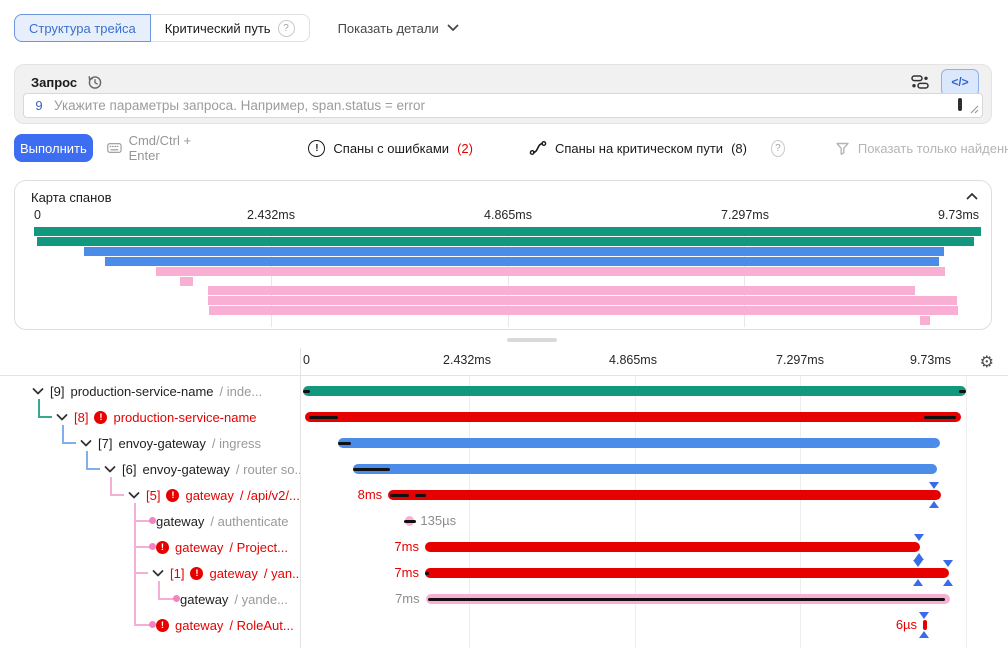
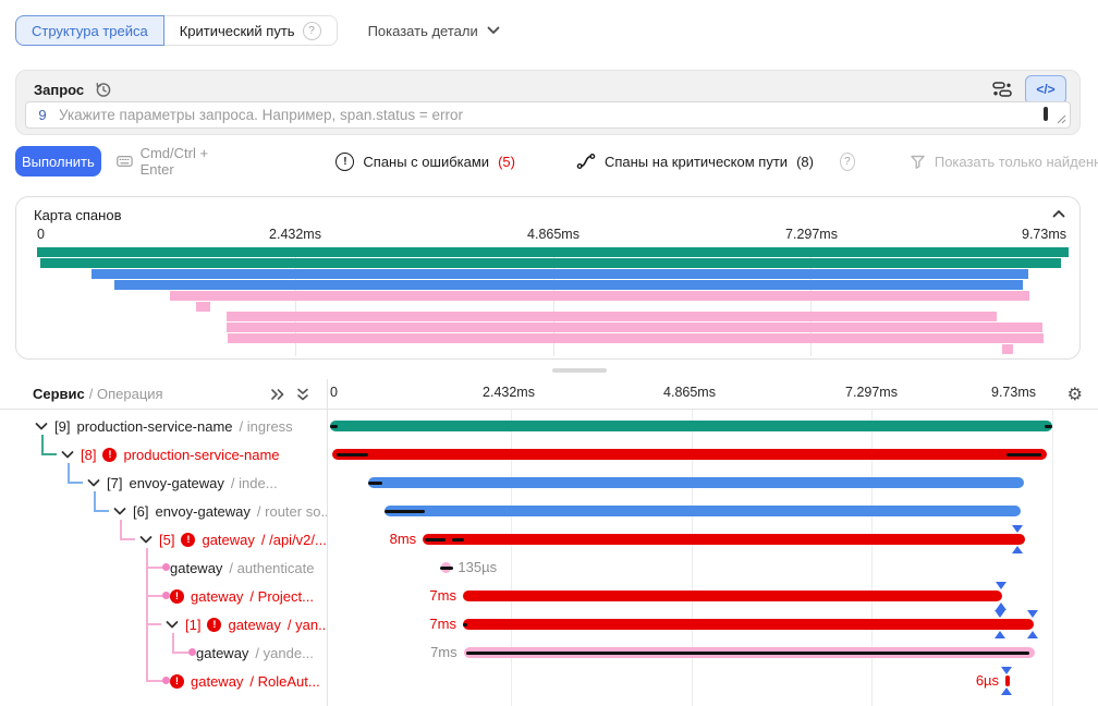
  Структура трейса
  Критический путь
  ?
  Показать детали
  Запрос
  </>
  9
  Укажите параметры запроса. Например, span.status = error
  Выполнить
  Cmd/Ctrl + Enter
  !
  Спаны с ошибками
- (2)
+ (5)
  Спаны на критическом пути
  (8)
  ?
  Показать только найден
  Карта спанов
  0
  2.432ms
  4.865ms
  7.297ms
  9.73ms
+ Сервис
+ / Операция
  0
  2.432ms
  4.865ms
  7.297ms
  9.73ms
  ⚙
  [9]
  production-service-name
- / inde...
+ / ingress
  [8]
  !
  production-service-name
  [7]
  envoy-gateway
- / ingress
+ / inde...
  [6]
  envoy-gateway
  / router so..
  [5]
  !
  gateway
  / /api/v2/...
  gateway
  / authenticate
  !
  gateway
  / Project...
  [1]
  !
  gateway
  / yan..
  gateway
  / yande...
  !
  gateway
  / RoleAut...
  8ms
  135µs
  7ms
  7ms
  7ms
  6µs
